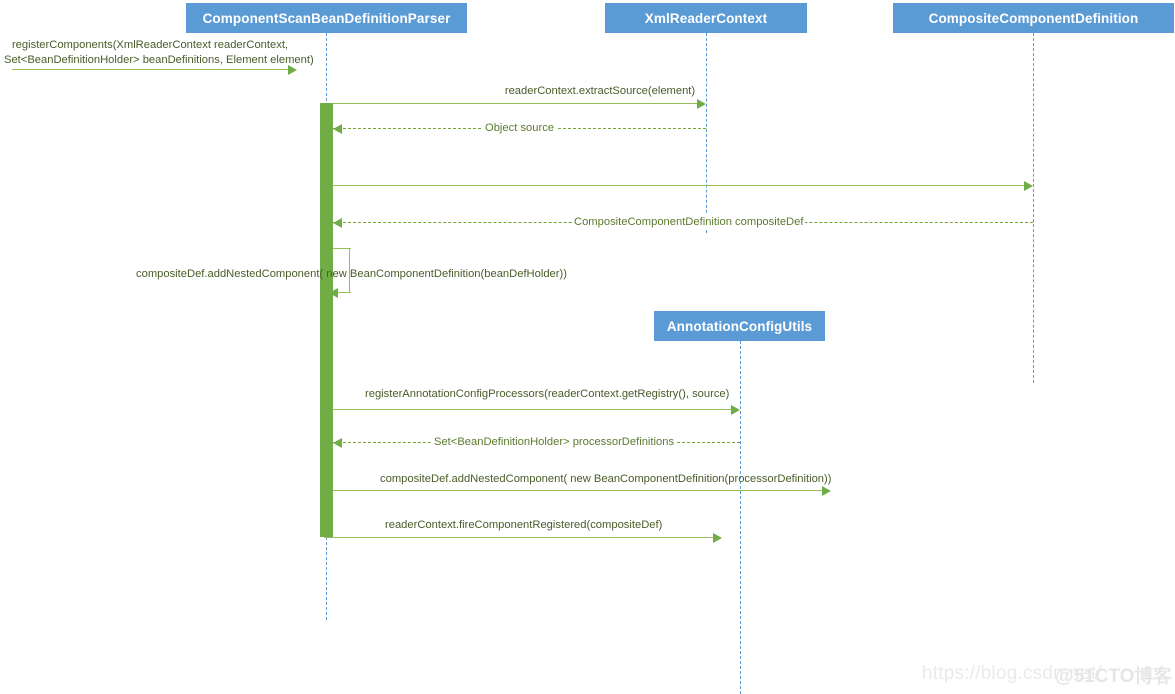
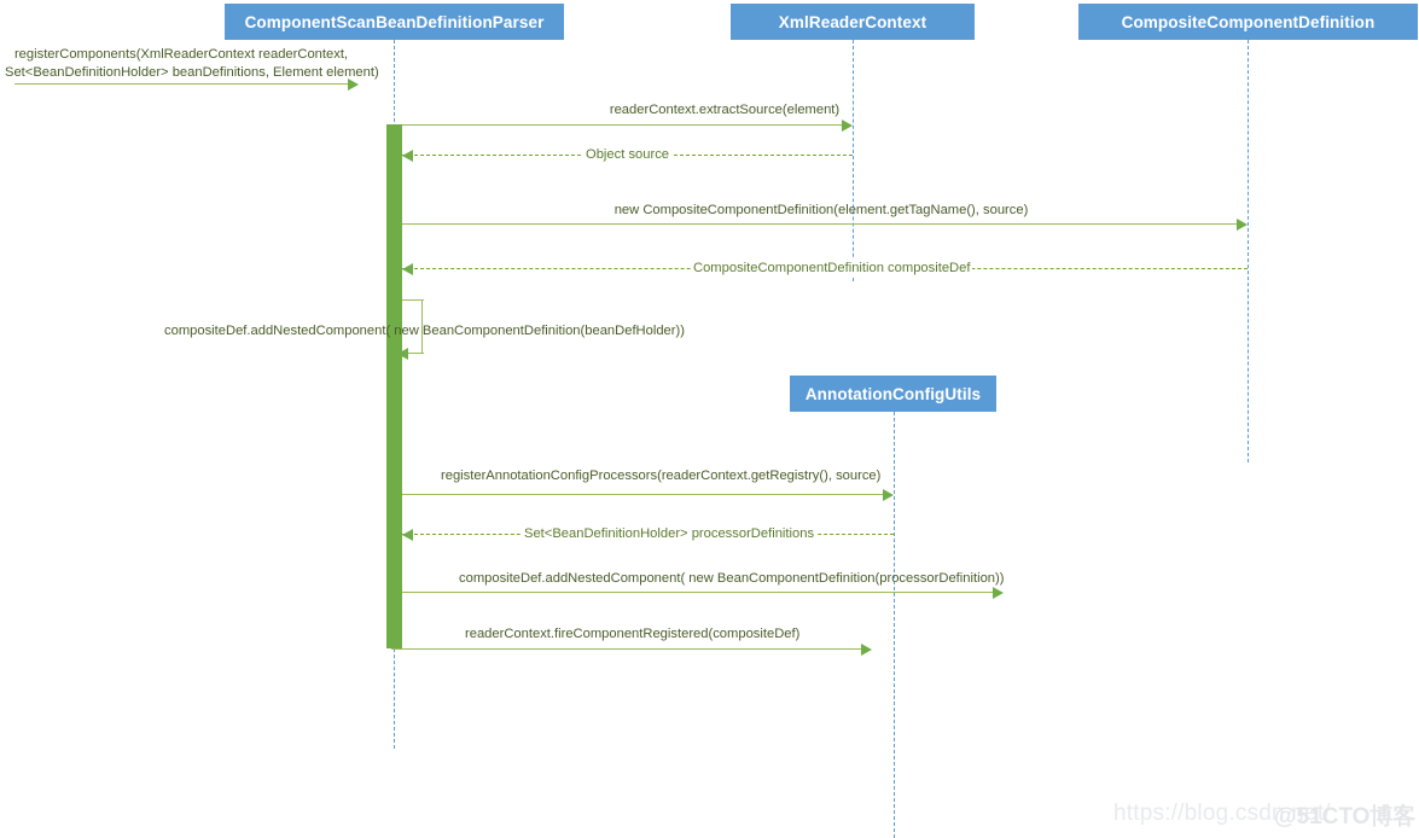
  ComponentScanBeanDefinitionParser
  XmlReaderContext
  CompositeComponentDefinition
  AnnotationConfigUtils
  registerComponents(XmlReaderContext readerContext,
  Set<BeanDefinitionHolder> beanDefinitions, Element element)
  readerContext.extractSource(element)
  Object source
+ new CompositeComponentDefinition(element.getTagName(), source)
  CompositeComponentDefinition compositeDef
  compositeDef.addNestedComponent( new BeanComponentDefinition(beanDefHolder))
  registerAnnotationConfigProcessors(readerContext.getRegistry(), source)
  Set<BeanDefinitionHolder> processorDefinitions
  compositeDef.addNestedComponent( new BeanComponentDefinition(processorDefinition))
  readerContext.fireComponentRegistered(compositeDef)
  https://blog.csdn.net/
  @51CTO博客
